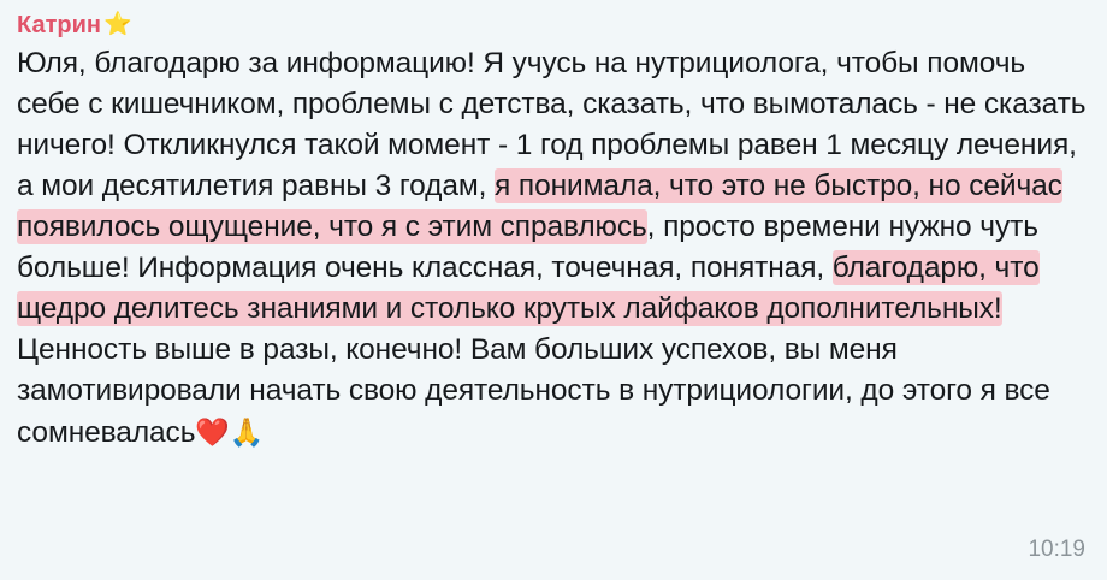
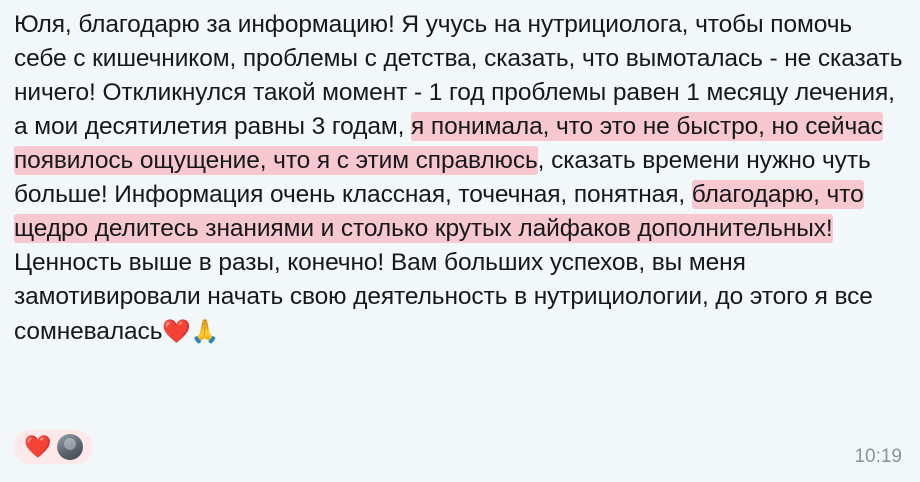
- Катрин
- ⭐
- Юля, благодарю за информацию! Я учусь на нутрициолога, чтобы помочь себе с кишечником, проблемы с детства, сказать, что вымоталась - не сказать ничего! Откликнулся такой момент - 1 год проблемы равен 1 месяцу лечения, а мои десятилетия равны 3 годам, я понимала, что это не быстро, но сейчас появилось ощущение, что я с этим справлюсь, просто времени нужно чуть больше! Информация очень классная, точечная, понятная, благодарю, что щедро делитесь знаниями и столько крутых лайфаков дополнительных! Ценность выше в разы, конечно! Вам больших успехов, вы меня замотивировали начать свою деятельность в нутрициологии, до этого я все сомневалась❤️🙏
+ Юля, благодарю за информацию! Я учусь на нутрициолога, чтобы помочь себе с кишечником, проблемы с детства, сказать, что вымоталась - не сказать ничего! Откликнулся такой момент - 1 год проблемы равен 1 месяцу лечения, а мои десятилетия равны 3 годам, я понимала, что это не быстро, но сейчас появилось ощущение, что я с этим справлюсь, сказать времени нужно чуть больше! Информация очень классная, точечная, понятная, благодарю, что щедро делитесь знаниями и столько крутых лайфаков дополнительных! Ценность выше в разы, конечно! Вам больших успехов, вы меня замотивировали начать свою деятельность в нутрициологии, до этого я все сомневалась❤️🙏
+ ❤️
  10:19
